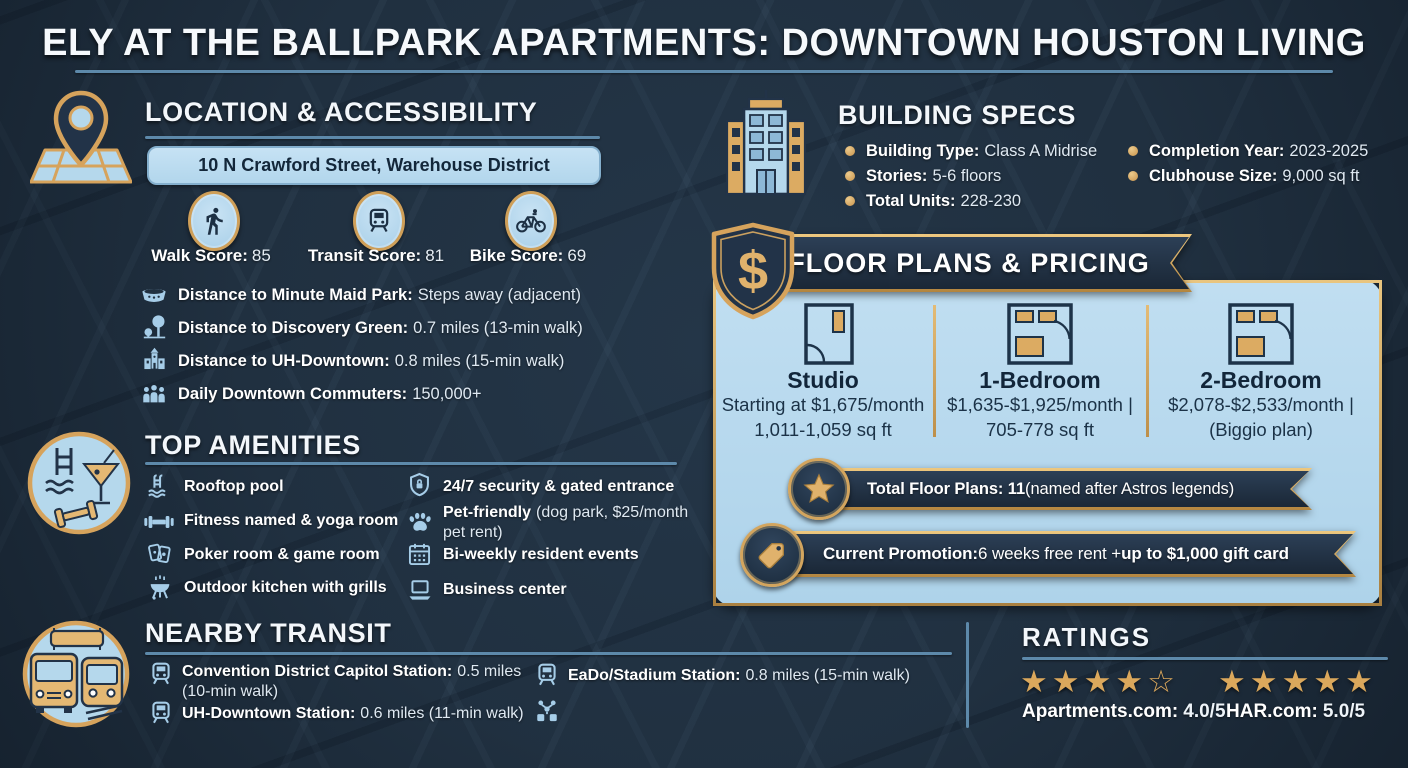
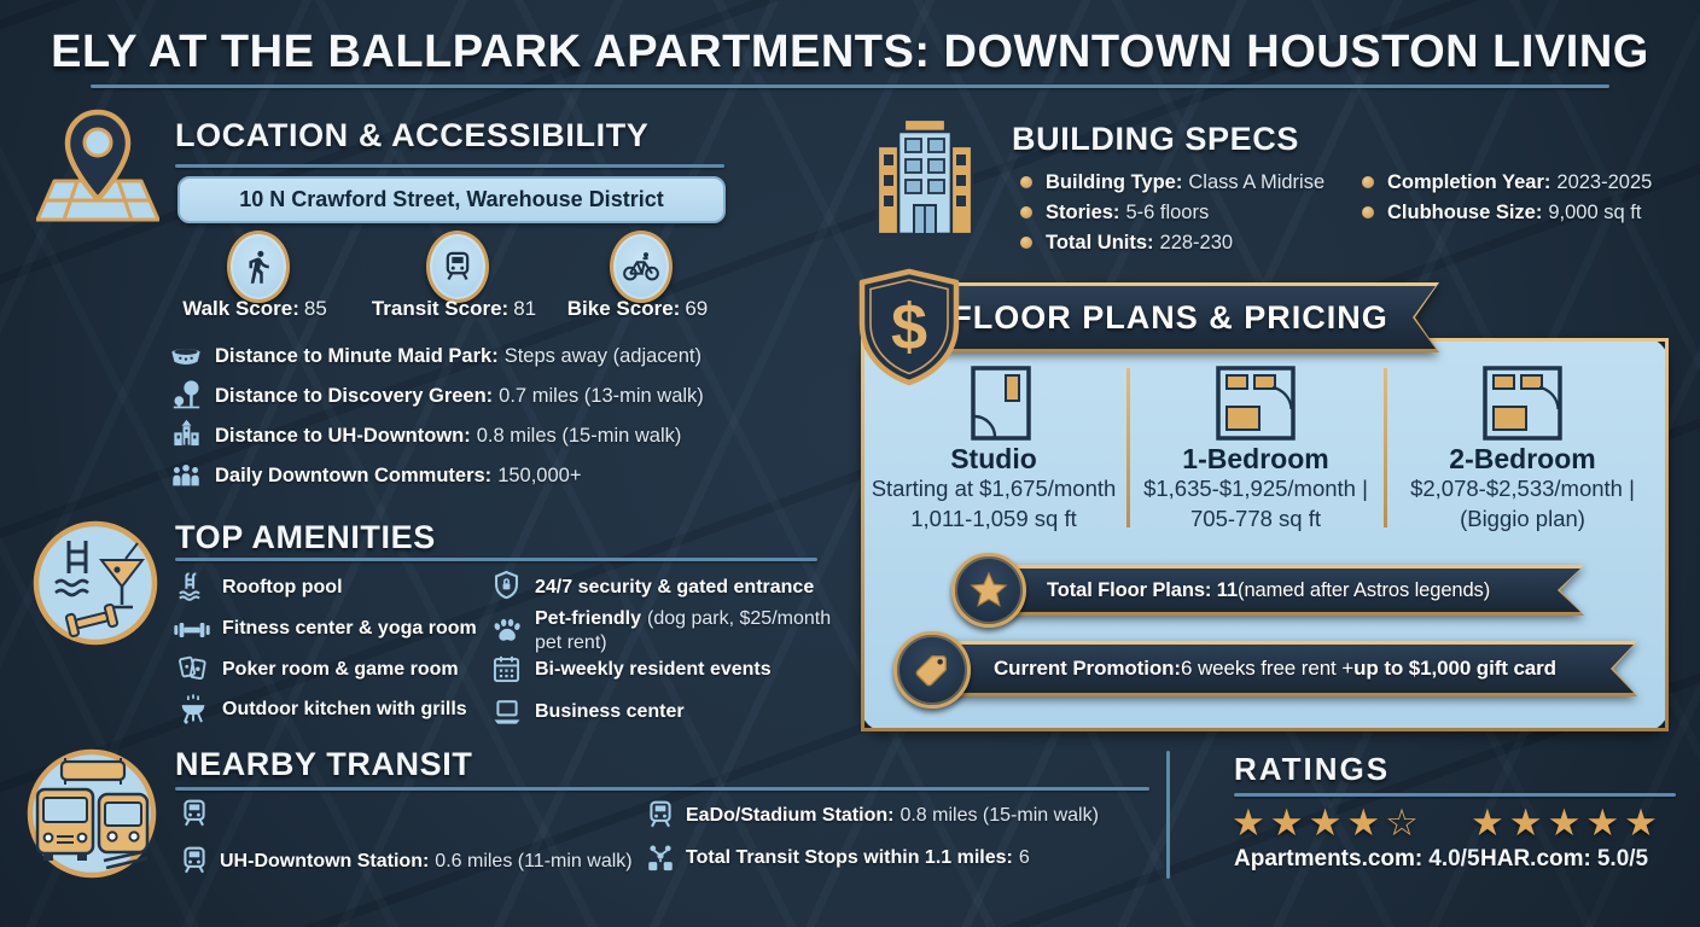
  ELY AT THE BALLPARK APARTMENTS: DOWNTOWN HOUSTON LIVING
  LOCATION & ACCESSIBILITY
  10 N Crawford Street, Warehouse District
  Walk Score: 85
  Transit Score: 81
  Bike Score: 69
  Distance to Minute Maid Park: Steps away (adjacent)
  Distance to Discovery Green: 0.7 miles (13-min walk)
  Distance to UH-Downtown: 0.8 miles (15-min walk)
  Daily Downtown Commuters: 150,000+
  TOP AMENITIES
  Rooftop pool
- Fitness named & yoga room
+ Fitness center & yoga room
  Poker room & game room
  Outdoor kitchen with grills
  24/7 security & gated entrance
  Pet-friendly (dog park, $25/month pet rent)
  Bi-weekly resident events
  Business center
  NEARBY TRANSIT
- Convention District Capitol Station: 0.5 miles (10-min walk)
  UH-Downtown Station: 0.6 miles (11-min walk)
  EaDo/Stadium Station: 0.8 miles (15-min walk)
+ Total Transit Stops within 1.1 miles: 6
  BUILDING SPECS
  Building Type: Class A Midrise
  Stories: 5-6 floors
  Total Units: 228-230
  Completion Year: 2023-2025
  Clubhouse Size: 9,000 sq ft
  FLOOR PLANS & PRICING
  $
  Studio
  Starting at $1,675/month
  1,011-1,059 sq ft
  1-Bedroom
  $1,635-$1,925/month |
  705-778 sq ft
  2-Bedroom
  $2,078-$2,533/month |
  (Biggio plan)
  Total Floor Plans: 11
  (named after Astros legends)
  Current Promotion:
  6 weeks free rent +
  up to $1,000 gift card
  RATINGS
  ★★★★☆
  Apartments.com: 4.0/5
  ★★★★★
  HAR.com: 5.0/5
